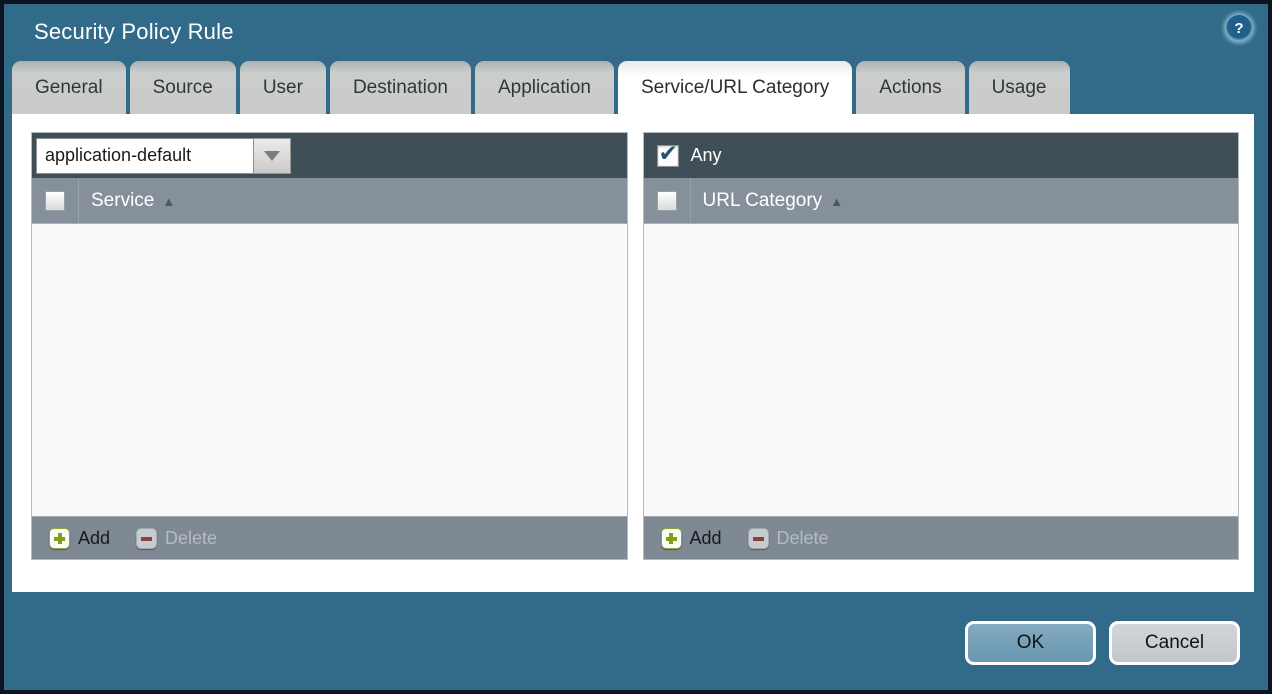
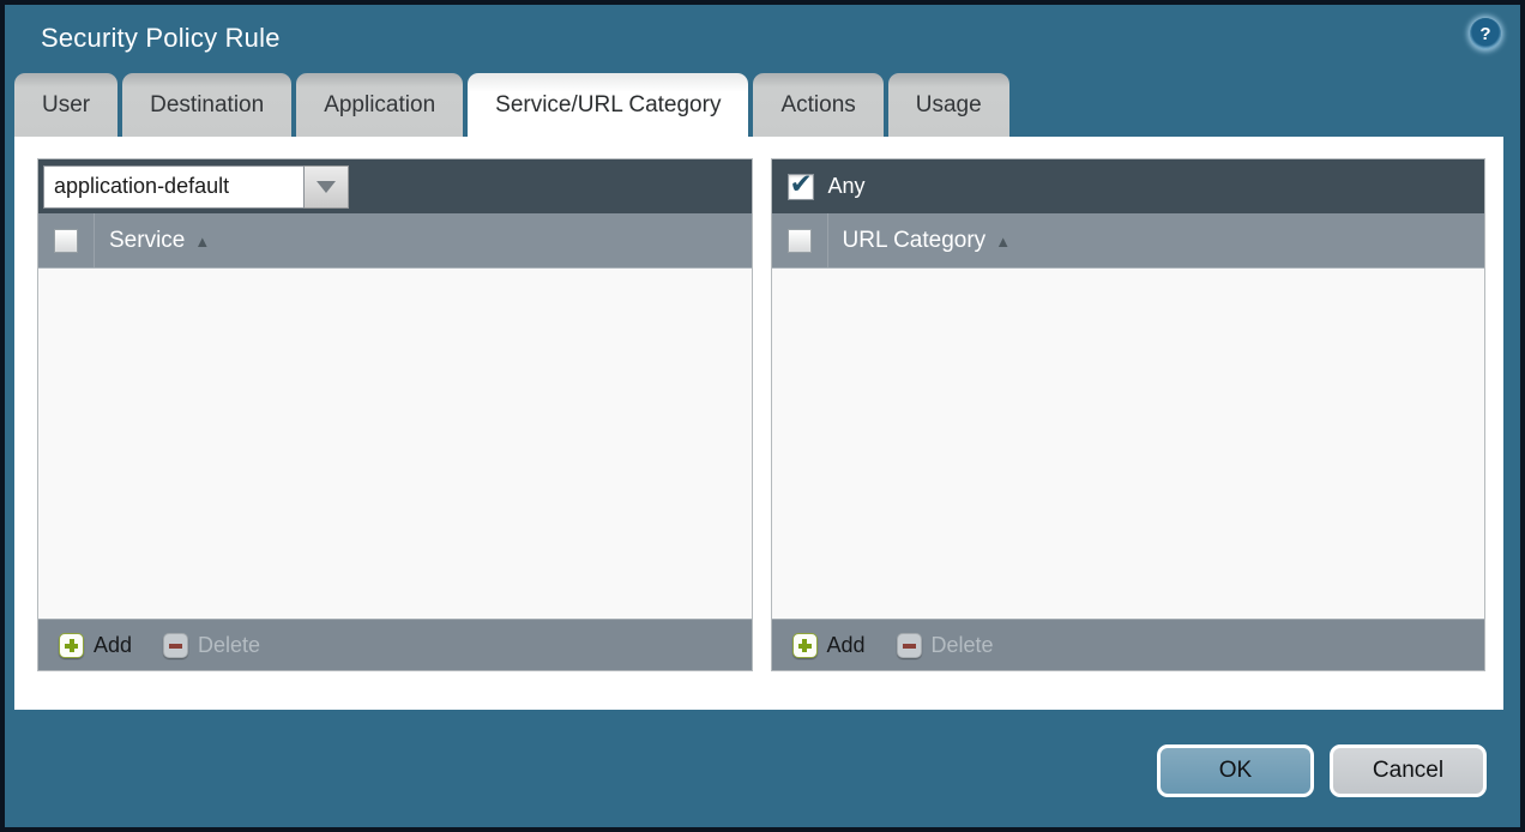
  Security Policy Rule
  ?
- General
- Source
  User
  Destination
  Application
  Service/URL Category
  Actions
  Usage
  application-default
  Service
  ▲
  Add
  Delete
  Any
  URL Category
  ▲
  Add
  Delete
  OK
  Cancel
